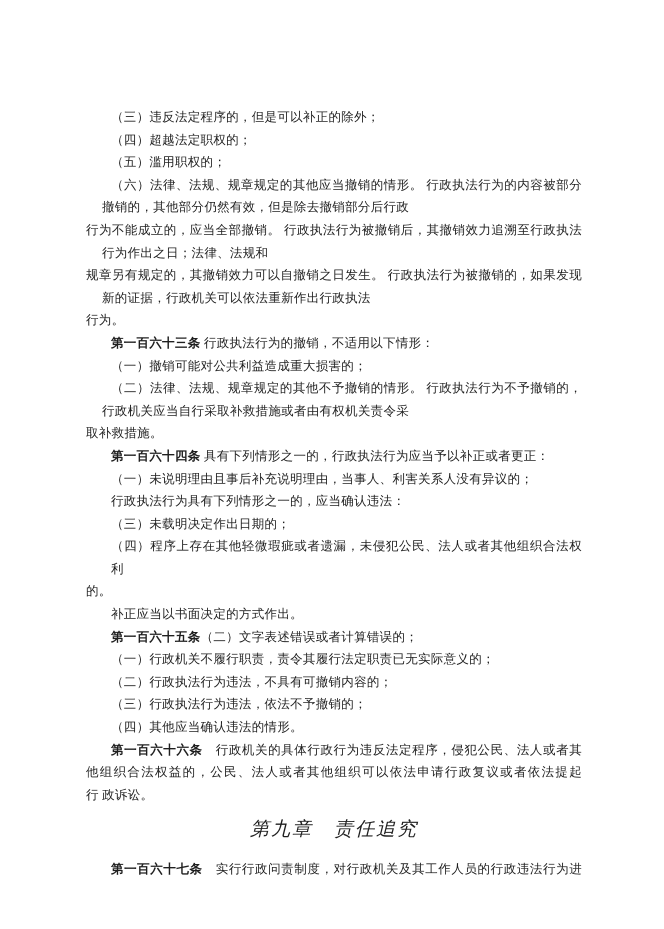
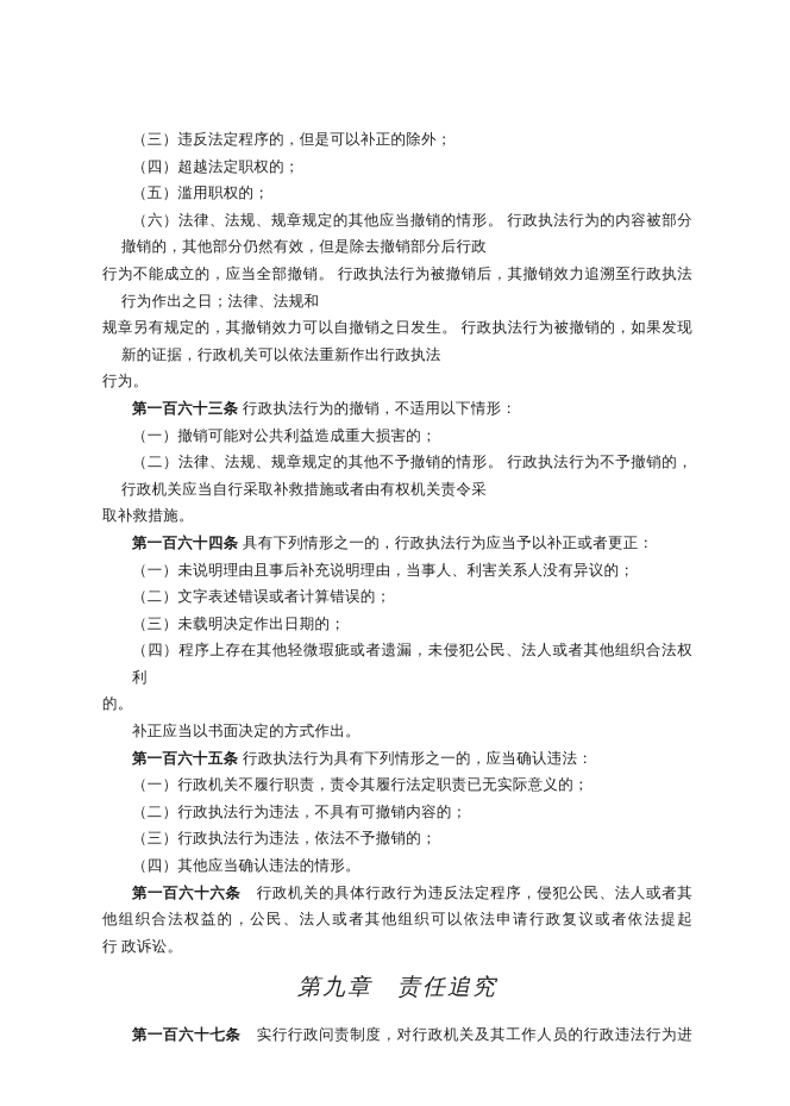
  （三）违反法定程序的，但是可以补正的除外；
  （四）超越法定职权的；
  （五）滥用职权的；
  （六）法律、法规、规章规定的其他应当撤销的情形。 行政执法行为的内容被部分
  撤销的，其他部分仍然有效，但是除去撤销部分后行政
  行为不能成立的，应当全部撤销。 行政执法行为被撤销后，其撤销效力追溯至行政执法
  行为作出之日；法律、法规和
  规章另有规定的，其撤销效力可以自撤销之日发生。 行政执法行为被撤销的，如果发现
  新的证据，行政机关可以依法重新作出行政执法
  行为。
  第一百六十三条 行政执法行为的撤销，不适用以下情形：
  （一）撤销可能对公共利益造成重大损害的；
  （二）法律、法规、规章规定的其他不予撤销的情形。 行政执法行为不予撤销的，
  行政机关应当自行采取补救措施或者由有权机关责令采
  取补救措施。
  第一百六十四条 具有下列情形之一的，行政执法行为应当予以补正或者更正：
  （一）未说明理由且事后补充说明理由，当事人、利害关系人没有异议的；
- 行政执法行为具有下列情形之一的，应当确认违法：
+ （二）文字表述错误或者计算错误的；
  （三）未载明决定作出日期的；
  （四）程序上存在其他轻微瑕疵或者遗漏，未侵犯公民、法人或者其他组织合法权 利
  的。
  补正应当以书面决定的方式作出。
- 第一百六十五条（二）文字表述错误或者计算错误的；
+ 第一百六十五条 行政执法行为具有下列情形之一的，应当确认违法：
  （一）行政机关不履行职责，责令其履行法定职责已无实际意义的；
  （二）行政执法行为违法，不具有可撤销内容的；
  （三）行政执法行为违法，依法不予撤销的；
  （四）其他应当确认违法的情形。
  第一百六十六条 行政机关的具体行政行为违反法定程序，侵犯公民、法人或者其
  他组织合法权益的，公民、法人或者其他组织可以依法申请行政复议或者依法提起
  行 政诉讼。
  第九章 责任追究
  第一百六十七条 实行行政问责制度，对行政机关及其工作人员的行政违法行为进
